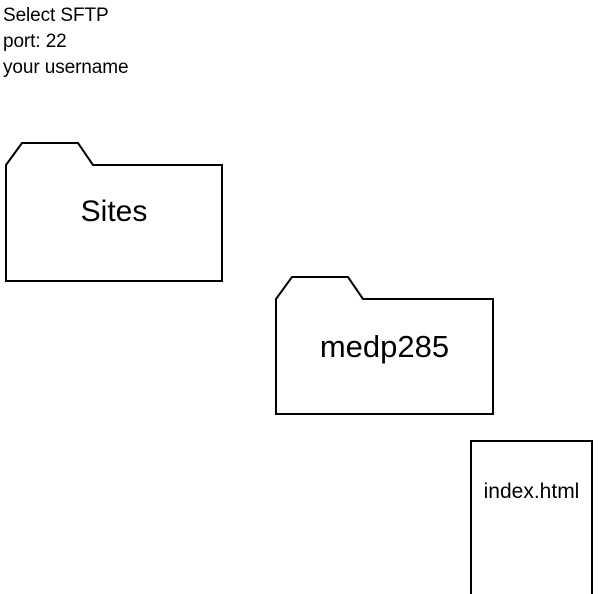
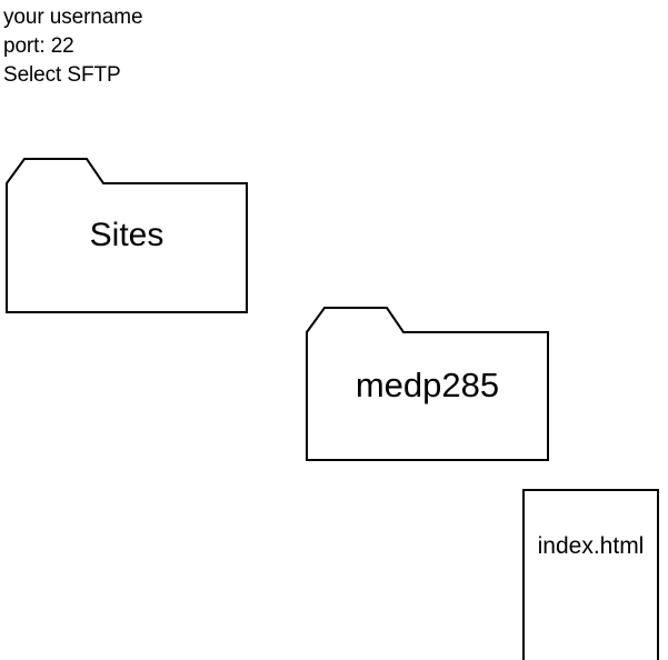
- Select SFTP
+ your username
  port: 22
- your username
+ Select SFTP
  Sites
  medp285
  index.html
